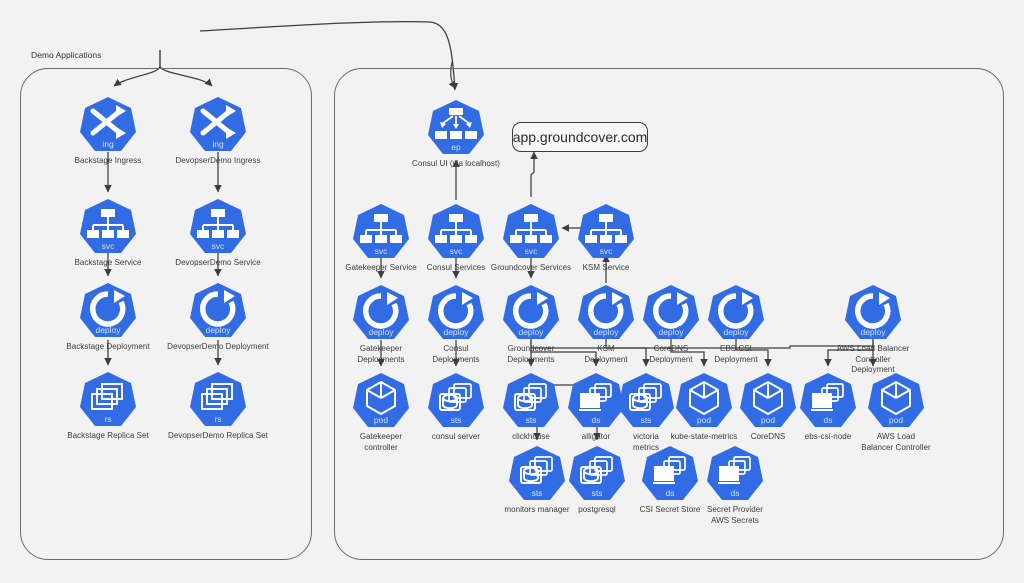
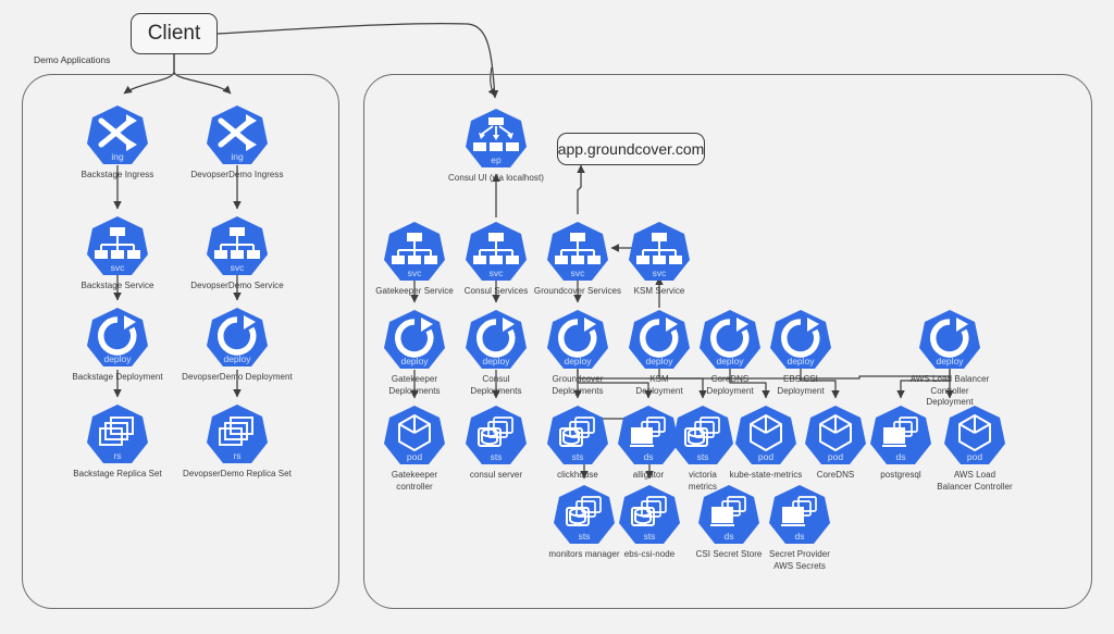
  Demo Applications
+ Client
  app.groundcover.com
  ing
  Backstage Ingress
  ing
  DevopserDemo Ingress
  svc
  Backstage Service
  svc
  DevopserDemo Service
  deploy
  Backstage Deployment
  deploy
  DevopserDemo Deployment
  rs
  Backstage Replica Set
  rs
  DevopserDemo Replica Set
  ep
  Consul UI (via localhost)
  svc
  Gatekeeper Service
  svc
  Consul Services
  svc
  Groundcover Services
  svc
  KSM Service
  deploy
  Gatekeeper
  Deployments
  deploy
  Consul
  Deployments
  deploy
  Groundcover
  Deployments
  deploy
  KSM
  Deployment
  deploy
  CoreDNS
  Deployment
  deploy
  EBS CSI
  Deployment
  deploy
  AWS Load Balancer Controller
  Deployment
  pod
  Gatekeeper
  controller
  sts
  consul server
  sts
  clickhouse
  ds
  alligator
  sts
  victoria
  metrics
  pod
  kube-state-metrics
  pod
  CoreDNS
  ds
- ebs-csi-node
+ postgresql
  pod
  AWS Load
  Balancer Controller
  sts
  monitors manager
  sts
- postgresql
+ ebs-csi-node
  ds
  CSI Secret Store
  ds
  Secret Provider
  AWS Secrets
